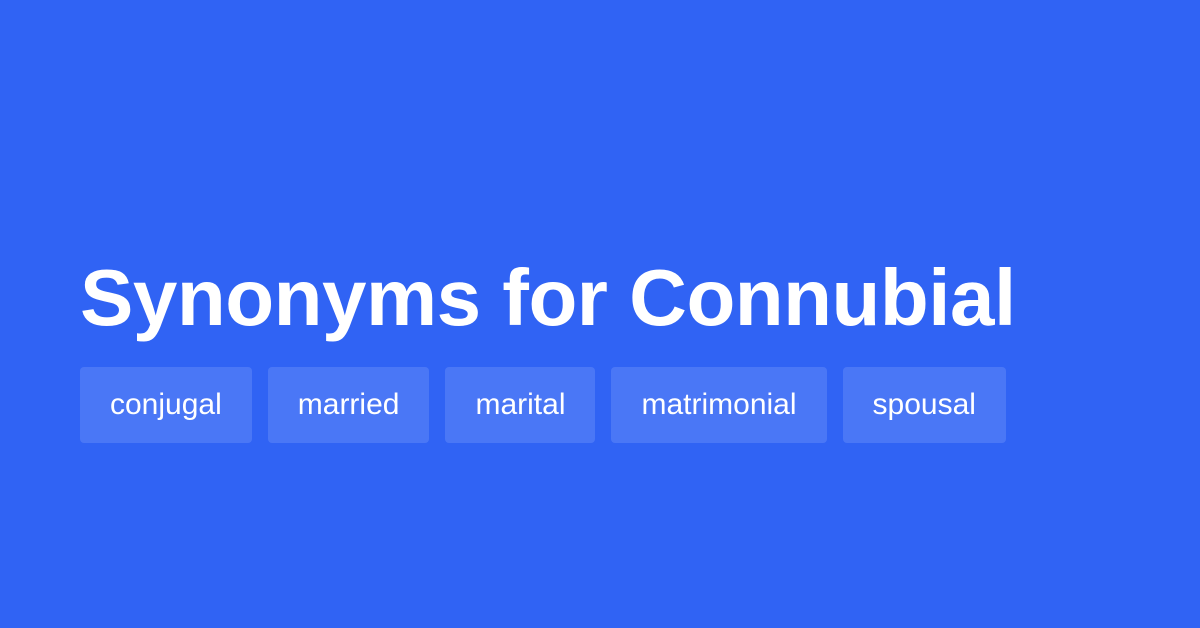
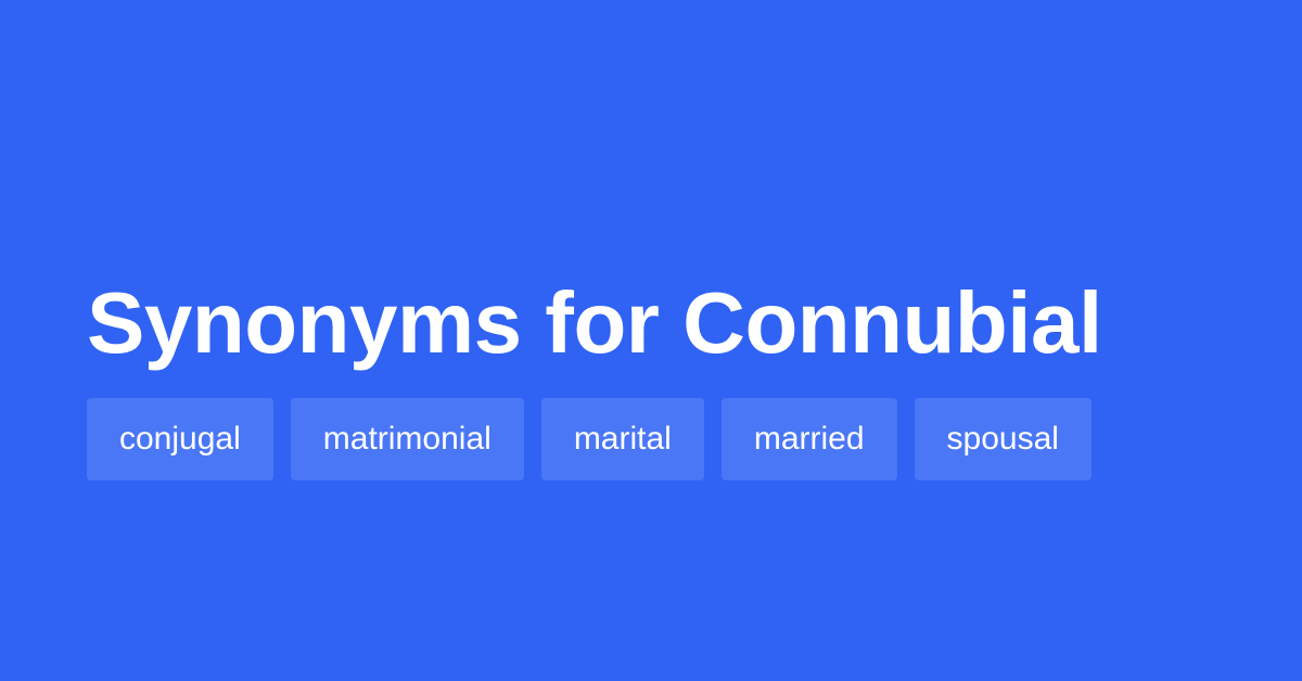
  Synonyms for Connubial
  conjugal
- married
+ matrimonial
  marital
- matrimonial
+ married
  spousal
